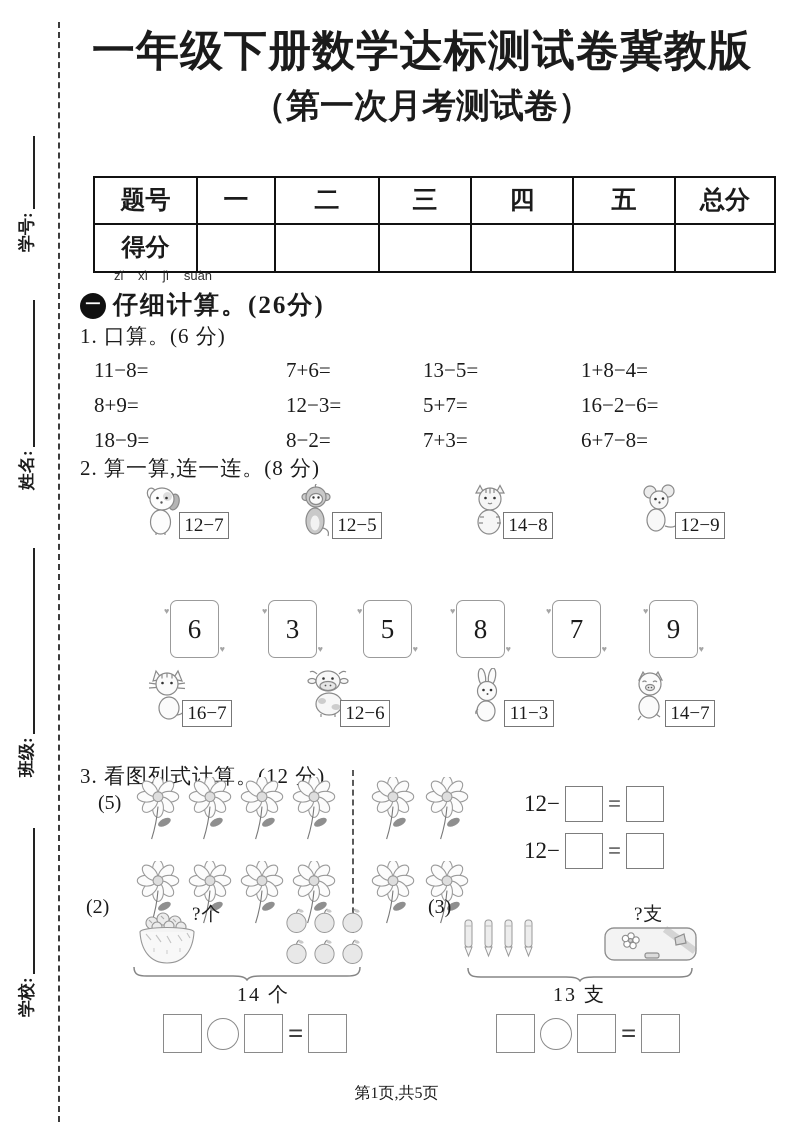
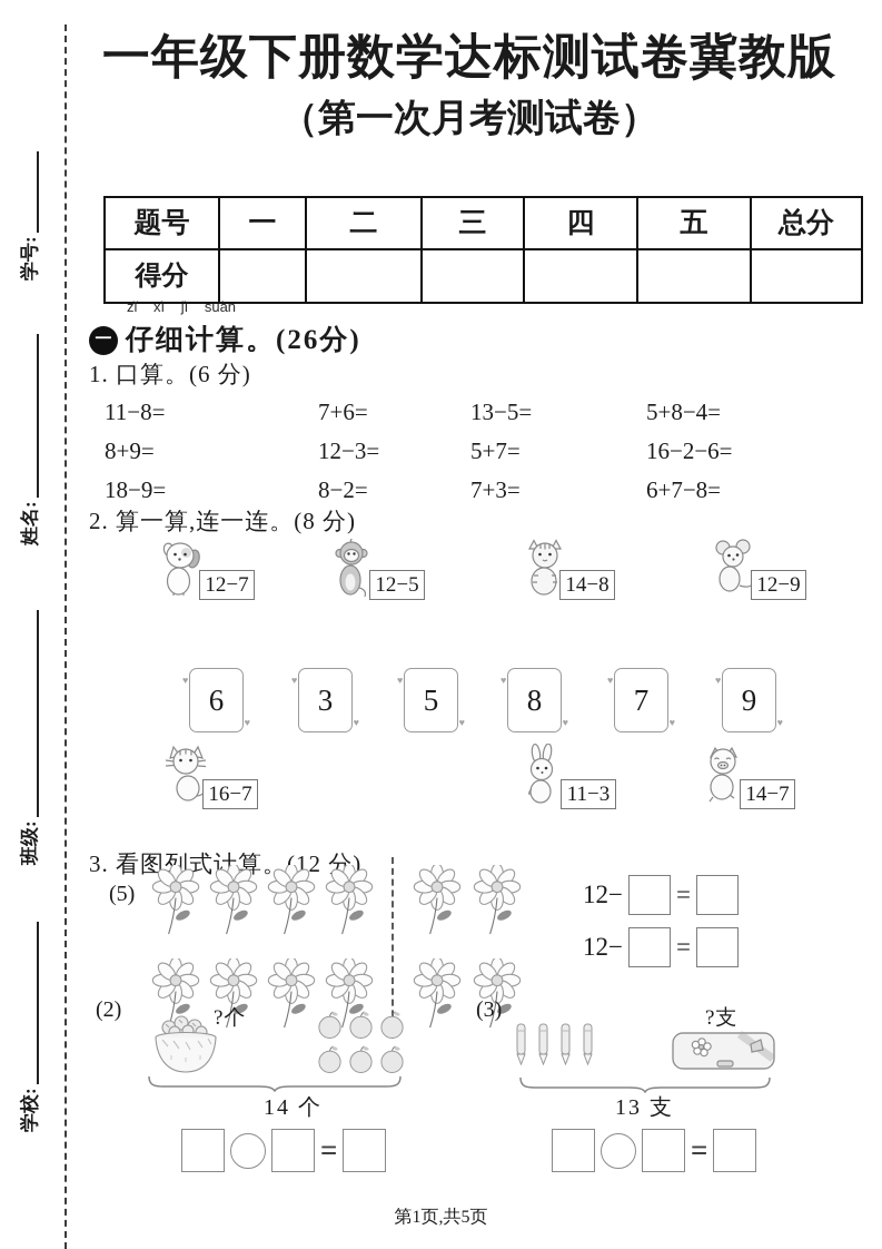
  一年级下册数学达标测试卷冀教版
  （第一次月考测试卷）
  题号	一	二	三	四	五	总分
  得分
  zǐ xì jì suàn
  一
  仔细计算。(26分)
  1. 口算。(6 分)
  11−8=
  7+6=
  13−5=
- 1+8−4=
+ 5+8−4=
  8+9=
  12−3=
  5+7=
  16−2−6=
  18−9=
  8−2=
  7+3=
  6+7−8=
  2. 算一算,连一连。(8 分)
  12−7
  12−5
  14−8
  12−9
  6
  3
  5
  8
  7
  9
  16−7
- 12−6
  11−3
  14−7
  3. 看图列式计算。(12 分)
  (5)
  12−
  =
  12−
  =
  (2)
  ?个
  14 个
  (3)
  ?支
  13 支
  =
  =
  第1页,共5页
